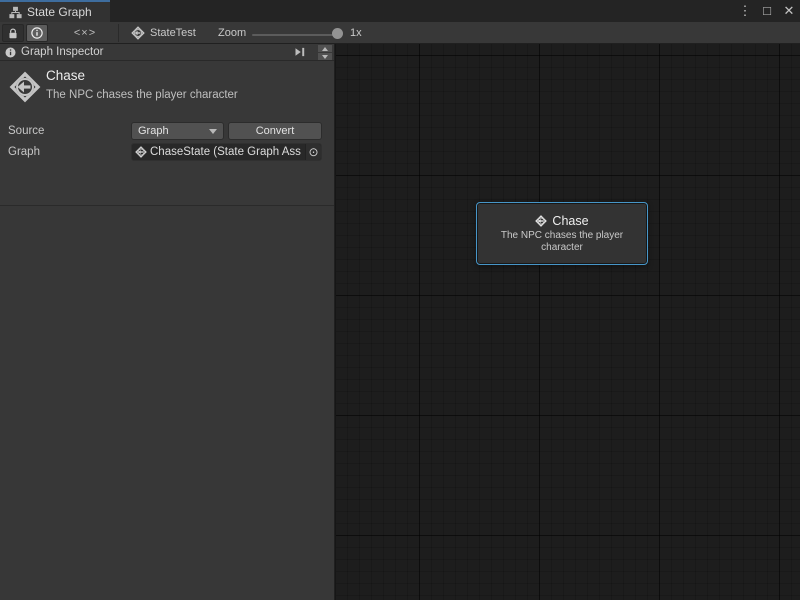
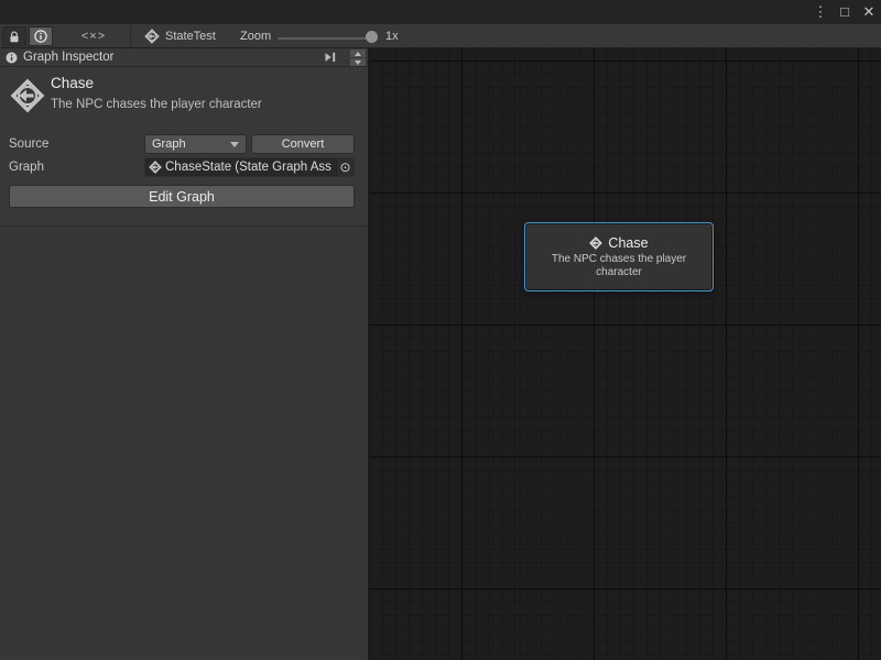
- State Graph
  ⋮
  □
  ✕
  <×>
  StateTest
  Zoom
  1x
  Graph Inspector
  Chase
  The NPC chases the player character
  Source
  Graph
  Convert
  Graph
  ChaseState (State Graph Ass
  ⊙
+ Edit Graph
  Chase
  The NPC chases the player character
